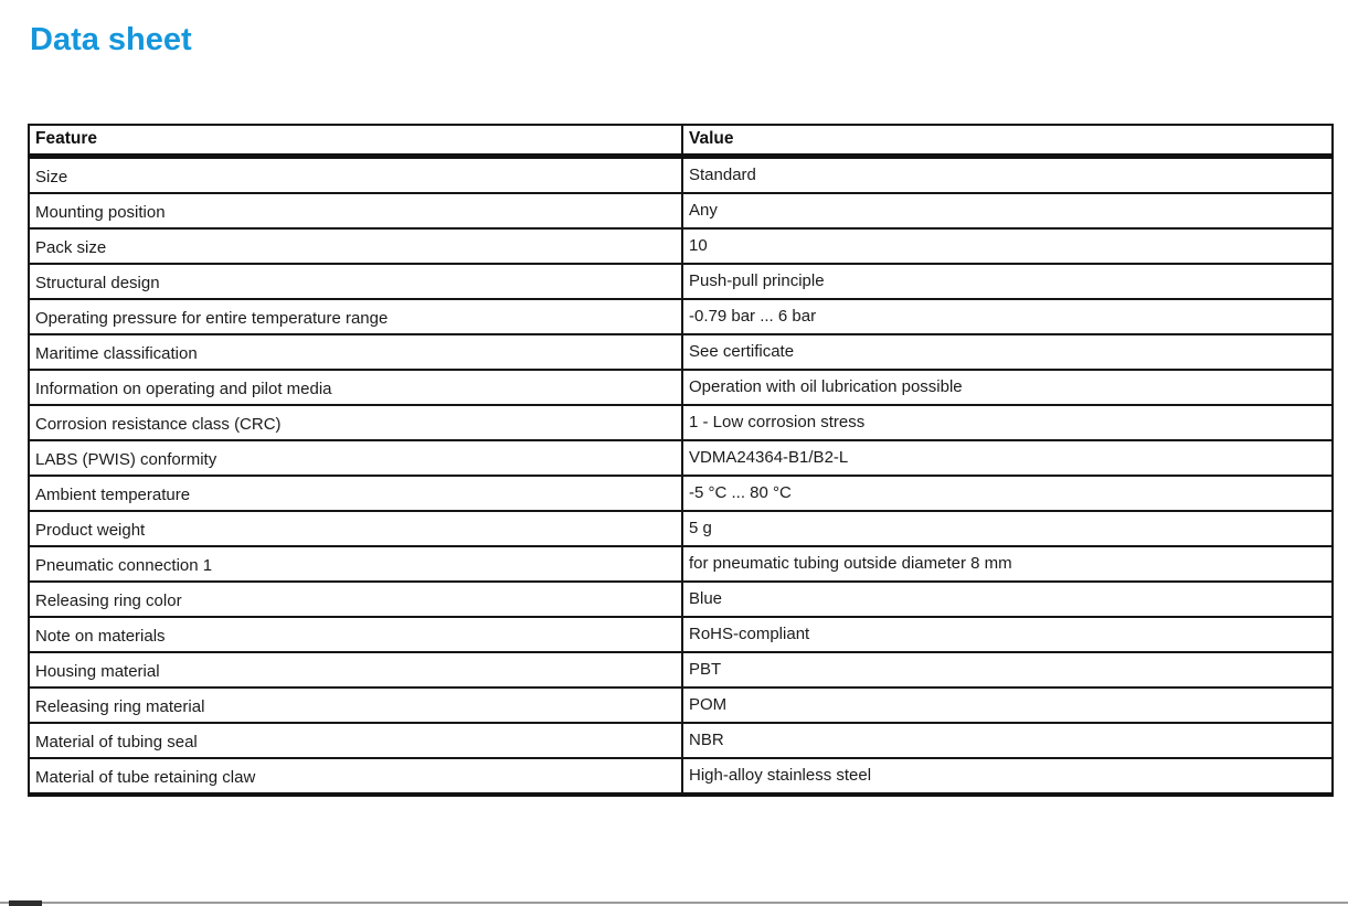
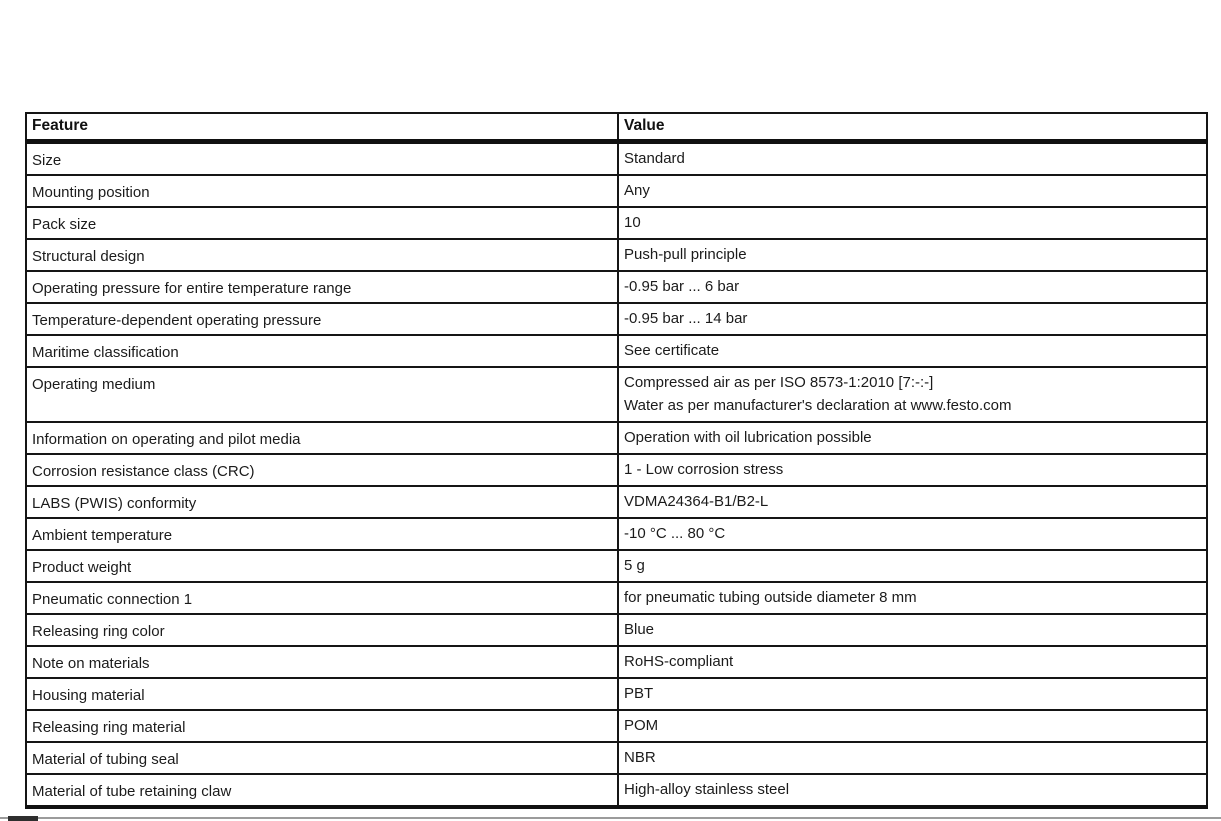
- Data sheet
  Feature	Value
  Size	Standard
  Mounting position	Any
  Pack size	10
  Structural design	Push-pull principle
- Operating pressure for entire temperature range	-0.79 bar ... 6 bar
+ Operating pressure for entire temperature range	-0.95 bar ... 6 bar
+ Temperature-dependent operating pressure	-0.95 bar ... 14 bar
  Maritime classification	See certificate
+ Operating medium	Compressed air as per ISO 8573-1:2010 [7:-:-] Water as per manufacturer's declaration at www.festo.com
  Information on operating and pilot media	Operation with oil lubrication possible
  Corrosion resistance class (CRC)	1 - Low corrosion stress
  LABS (PWIS) conformity	VDMA24364-B1/B2-L
- Ambient temperature	-5 °C ... 80 °C
+ Ambient temperature	-10 °C ... 80 °C
  Product weight	5 g
  Pneumatic connection 1	for pneumatic tubing outside diameter 8 mm
  Releasing ring color	Blue
  Note on materials	RoHS-compliant
  Housing material	PBT
  Releasing ring material	POM
  Material of tubing seal	NBR
  Material of tube retaining claw	High-alloy stainless steel
